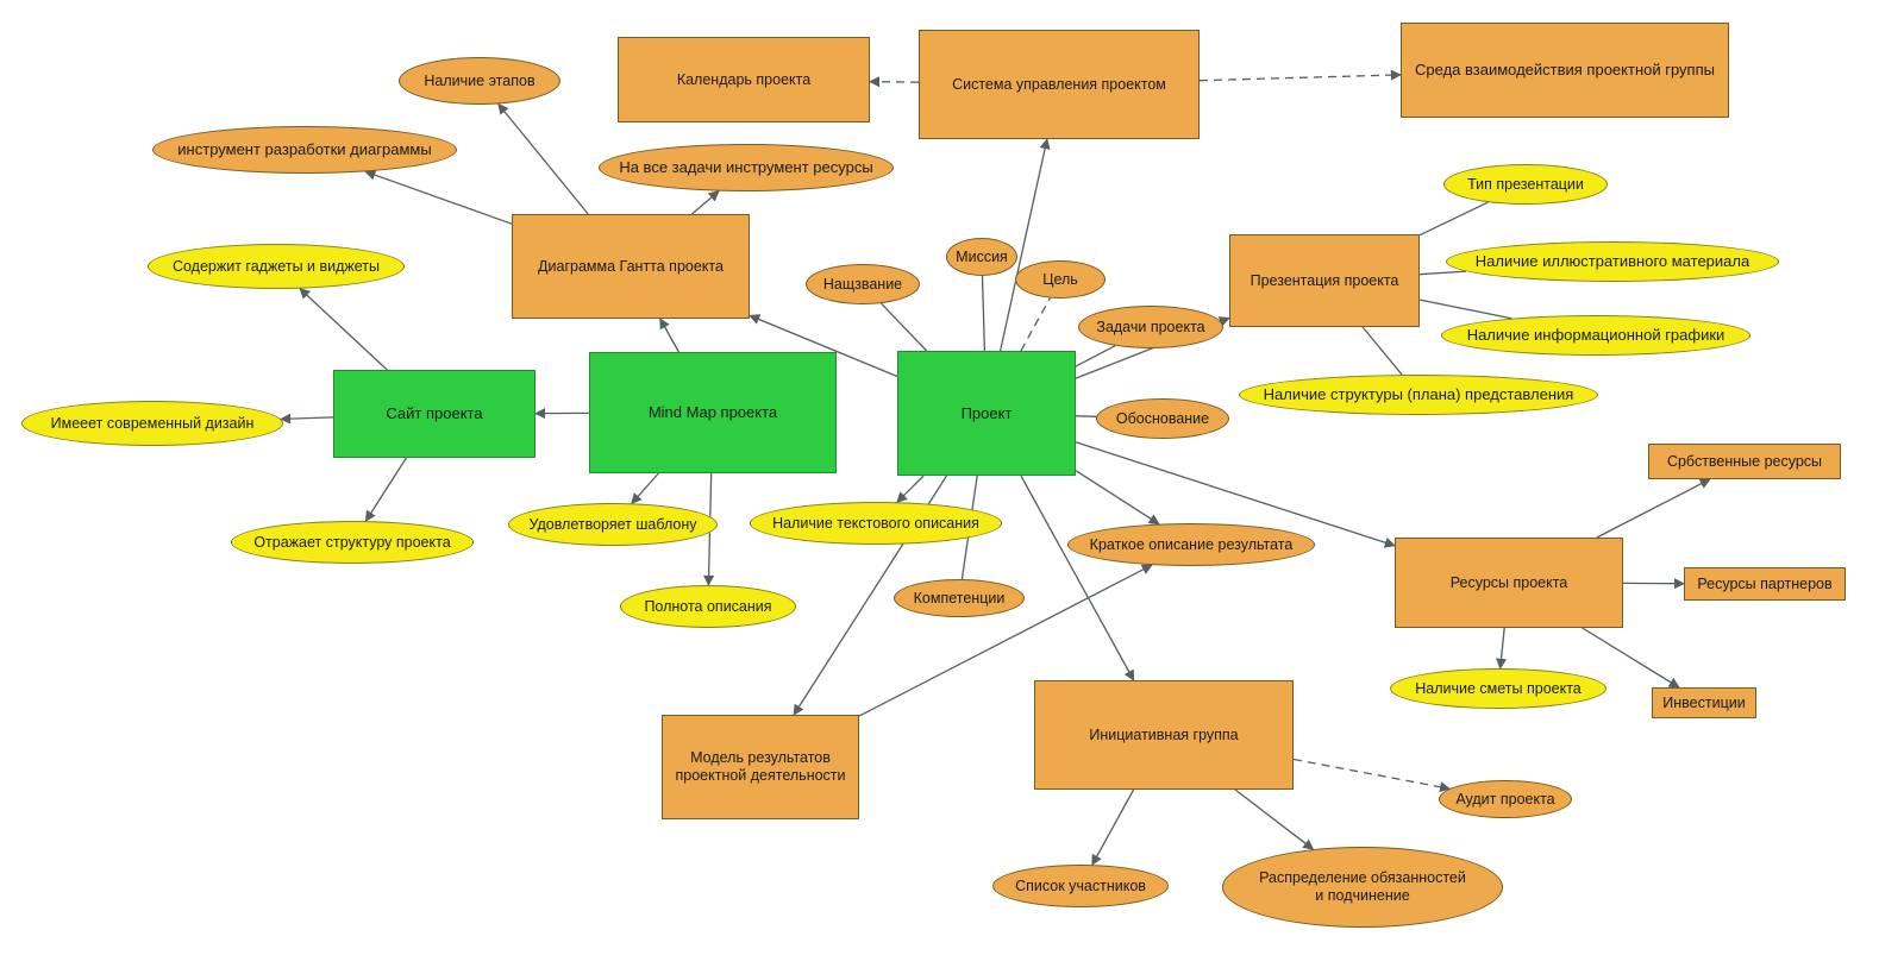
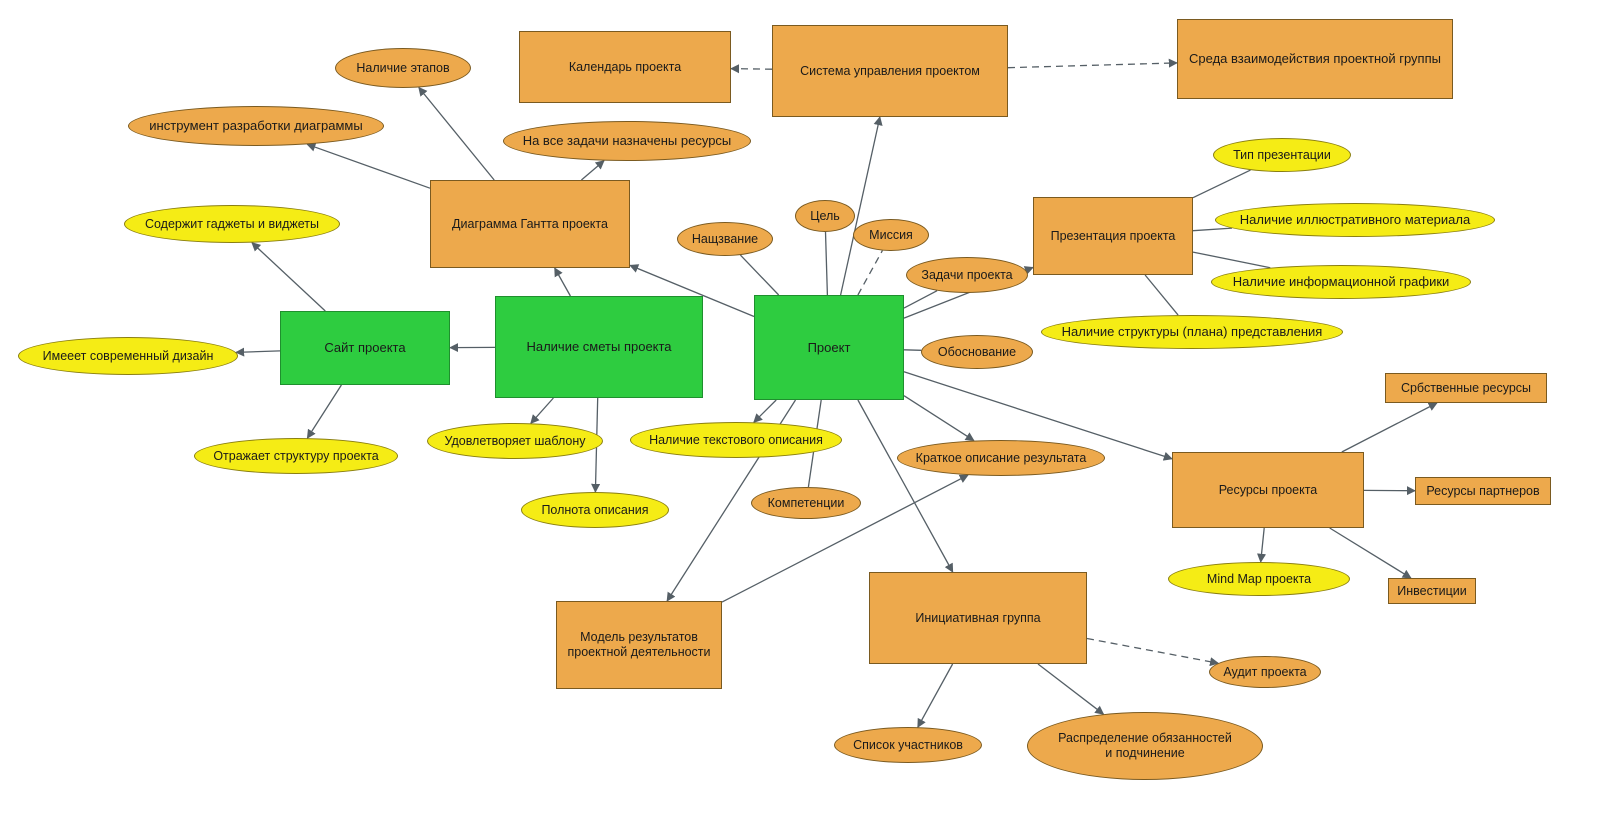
  Наличие этапов
  Календарь проекта
  Система управления проектом
  Среда взаимодействия проектной группы
  инструмент разработки диаграммы
- На все задачи инструмент ресурсы
+ На все задачи назначены ресурсы
  Тип презентации
  Диаграмма Гантта проекта
  Содержит гаджеты и виджеты
- Миссия
+ Цель
  Презентация проекта
  Наличие иллюстративного материала
- Цель
+ Миссия
  Нащзвание
  Задачи проекта
  Наличие информационной графики
- Mind Map проекта
+ Наличие сметы проекта
  Проект
  Наличие структуры (плана) представления
  Сайт проекта
  Имееет современный дизайн
  Обоснование
  Србственные ресурсы
  Удовлетворяет шаблону
  Наличие текстового описания
  Отражает структуру проекта
  Краткое описание результата
  Ресурсы проекта
  Ресурсы партнеров
  Компетенции
  Полнота описания
- Наличие сметы проекта
+ Mind Map проекта
  Инвестиции
  Инициативная группа
  Модель результатов
  проектной деятельности
  Аудит проекта
  Список участников
  Распределение обязанностей
  и подчинение
